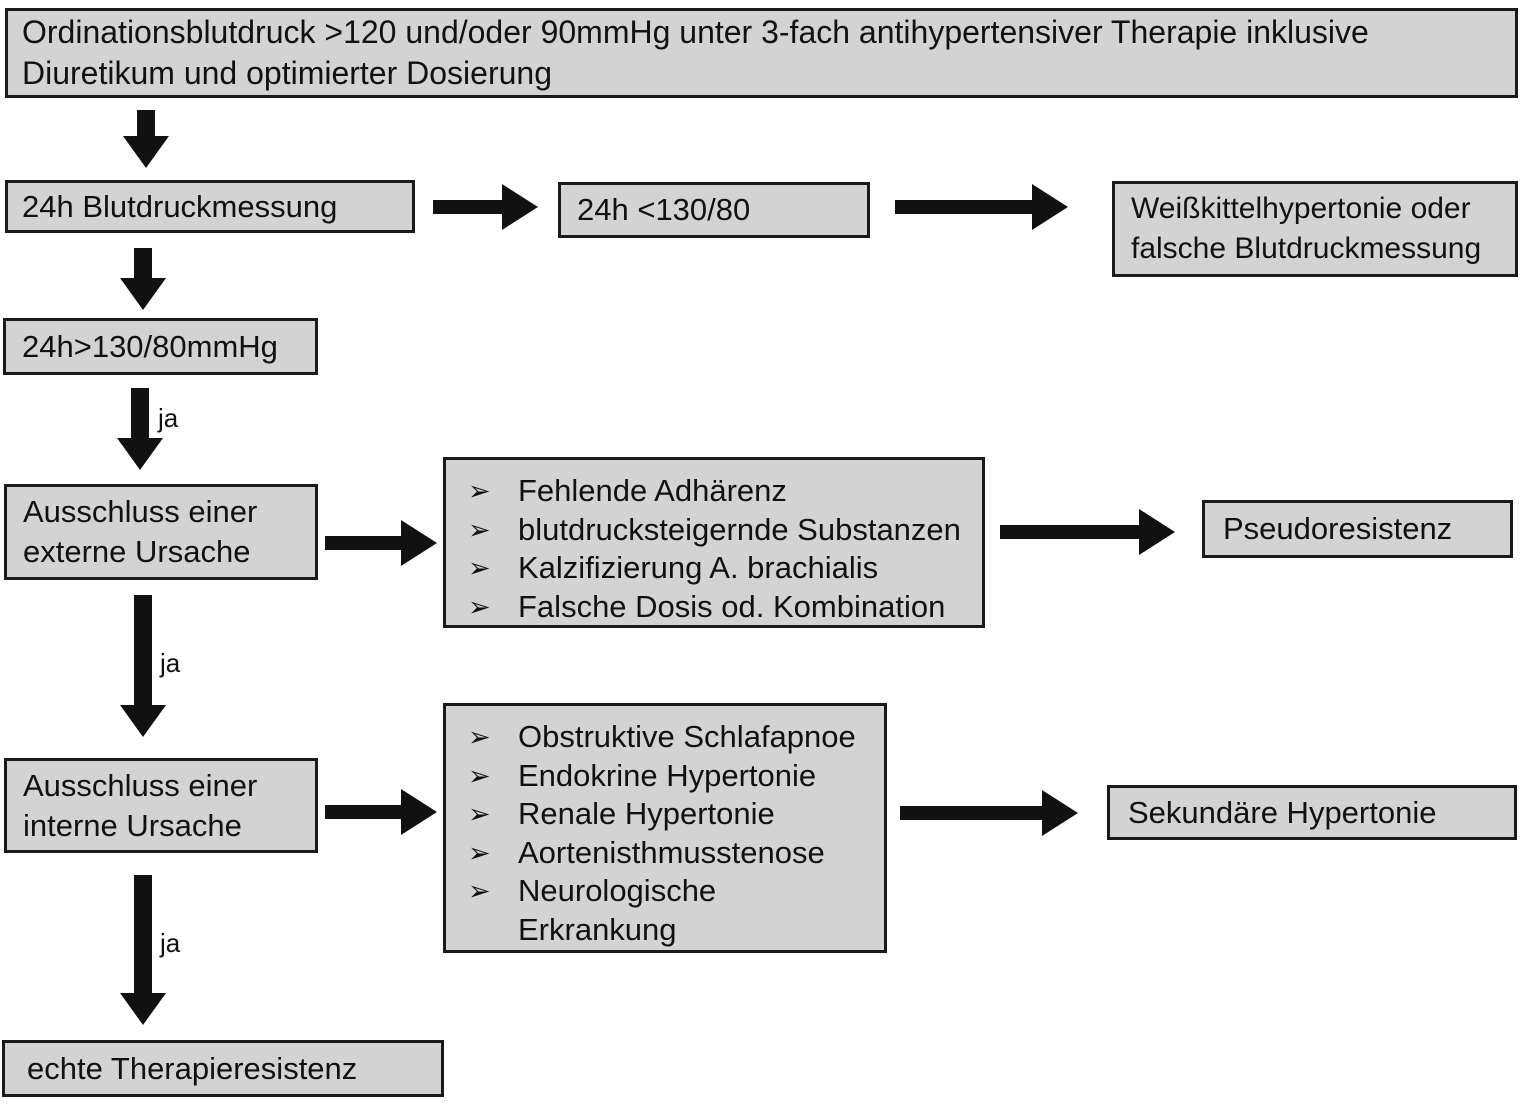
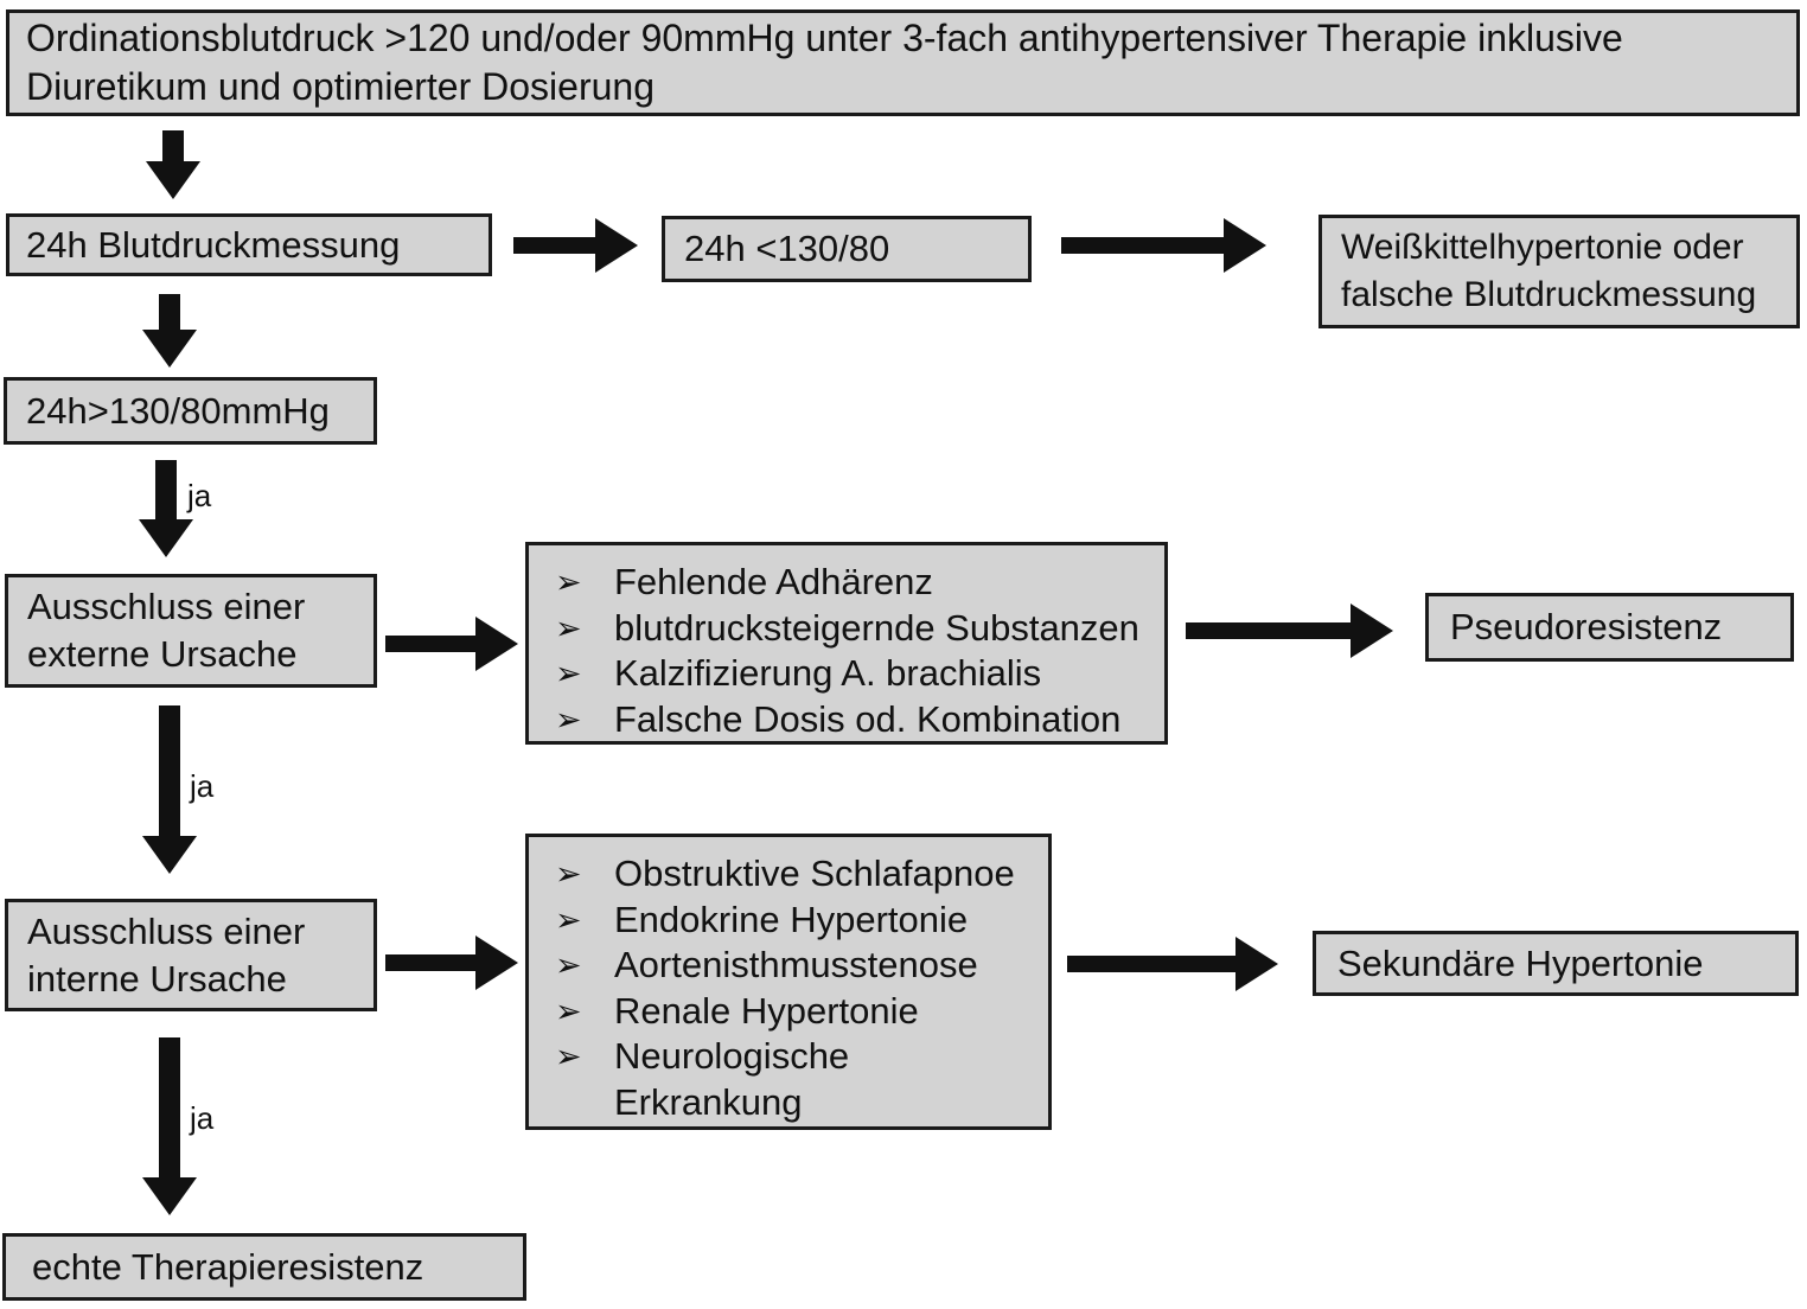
  Ordinationsblutdruck >120 und/oder 90mmHg unter 3-fach antihypertensiver Therapie inklusive
  Diuretikum und optimierter Dosierung
  24h Blutdruckmessung
  24h <130/80
  Weißkittelhypertonie oder
  falsche Blutdruckmessung
  24h>130/80mmHg
  ja
  Ausschluss einer
  externe Ursache
  ➢
  Fehlende Adhärenz
  ➢
  blutdrucksteigernde Substanzen
  ➢
  Kalzifizierung A. brachialis
  ➢
  Falsche Dosis od. Kombination
  Pseudoresistenz
  ja
  Ausschluss einer
  interne Ursache
  ➢
  Obstruktive Schlafapnoe
  ➢
  Endokrine Hypertonie
  ➢
- Renale Hypertonie
+ Aortenisthmusstenose
  ➢
- Aortenisthmusstenose
+ Renale Hypertonie
  ➢
  Neurologische Erkrankung
  Sekundäre Hypertonie
  ja
  echte Therapieresistenz
